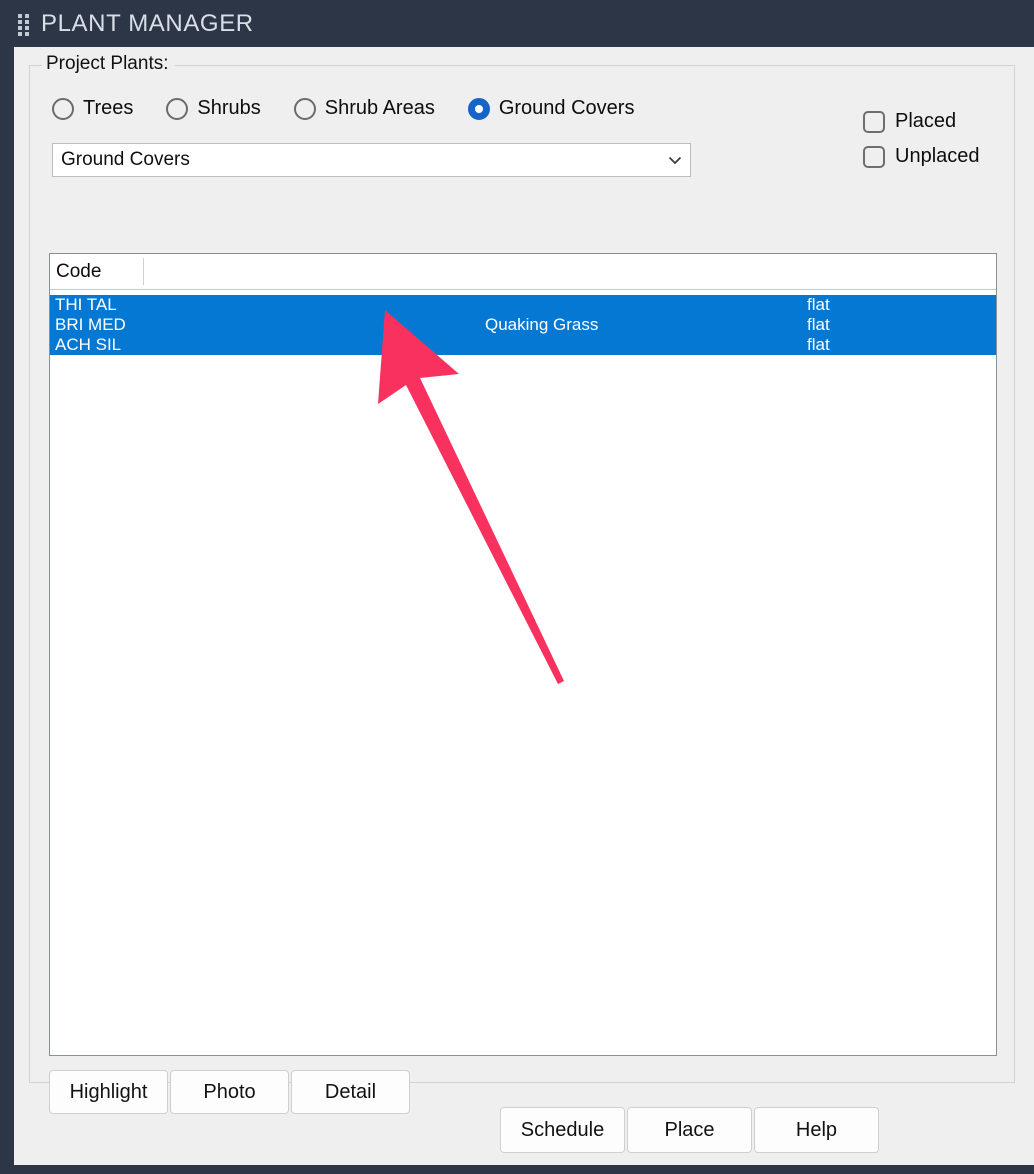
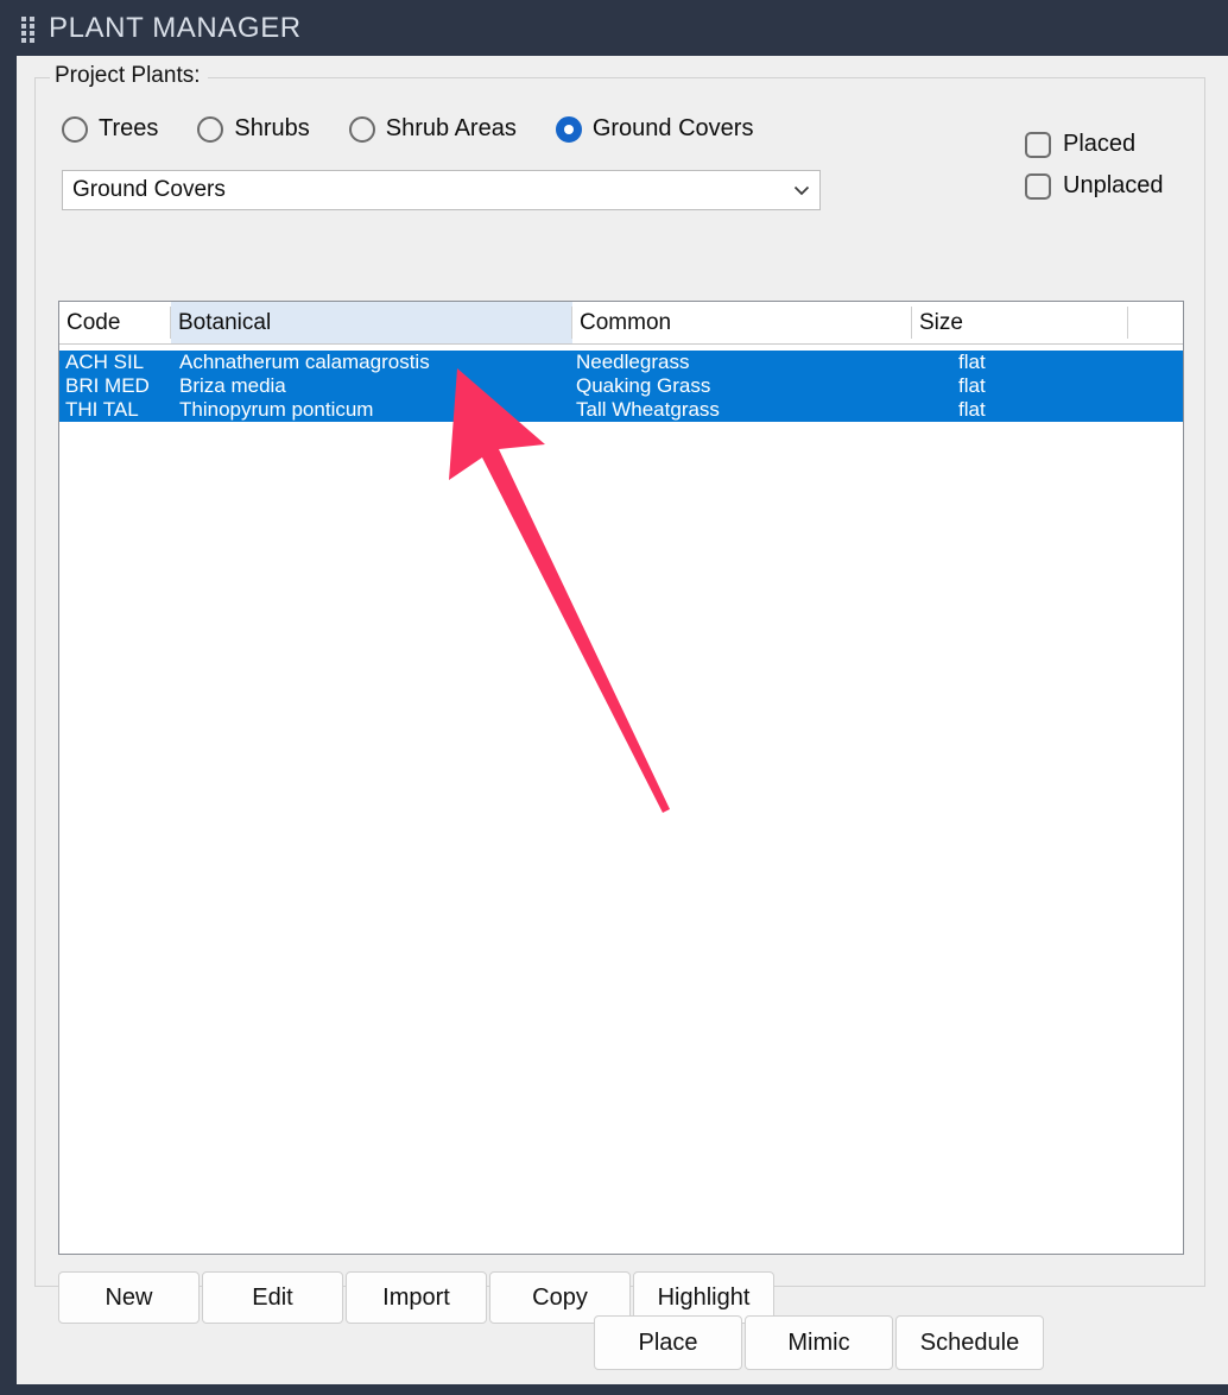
  PLANT MANAGER
  Project Plants:
  Trees
  Shrubs
  Shrub Areas
  Ground Covers
  Ground Covers
  Placed
  Unplaced
  Code
+ Botanical
+ Common
+ Size
- THI TAL
+ ACH SIL
+ Achnatherum calamagrostis
+ Needlegrass
  flat
  BRI MED
+ Briza media
  Quaking Grass
  flat
- ACH SIL
+ THI TAL
+ Thinopyrum ponticum
+ Tall Wheatgrass
  flat
+ New
+ Edit
+ Import
+ Copy
  Highlight
- Photo
- Detail
- Schedule
+ Place
+ Mimic
- Place
+ Schedule
- Help
